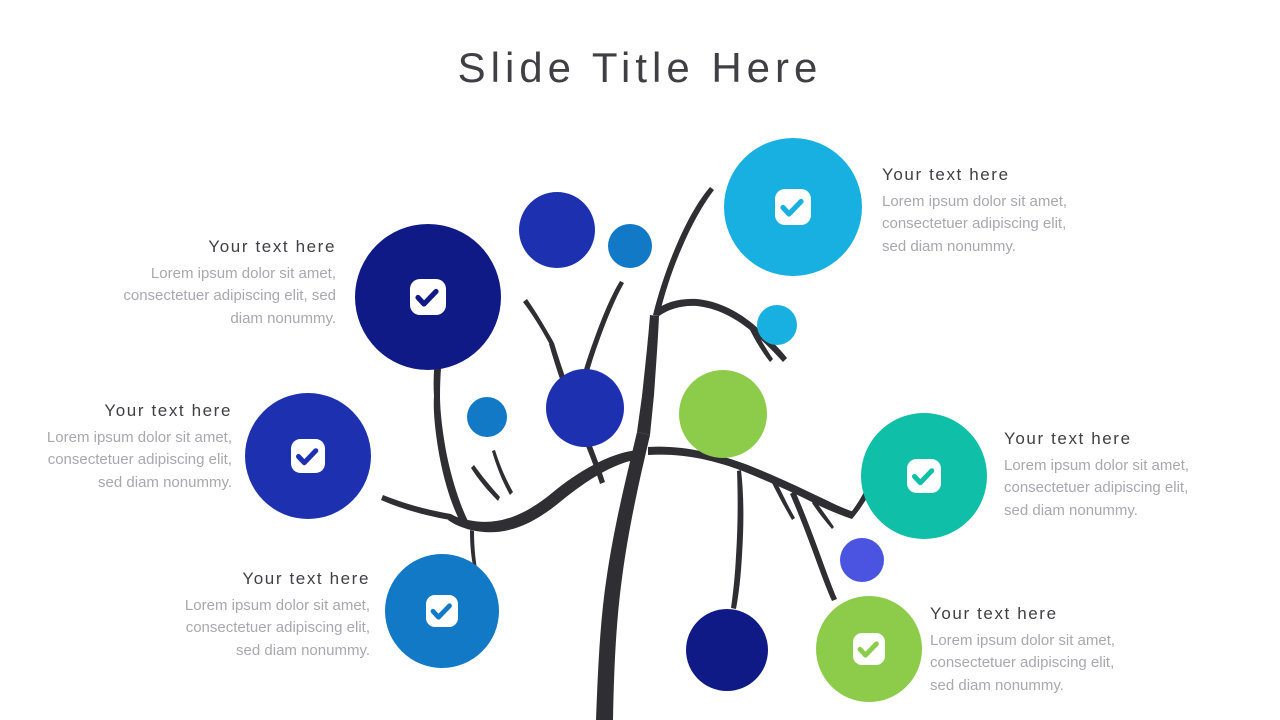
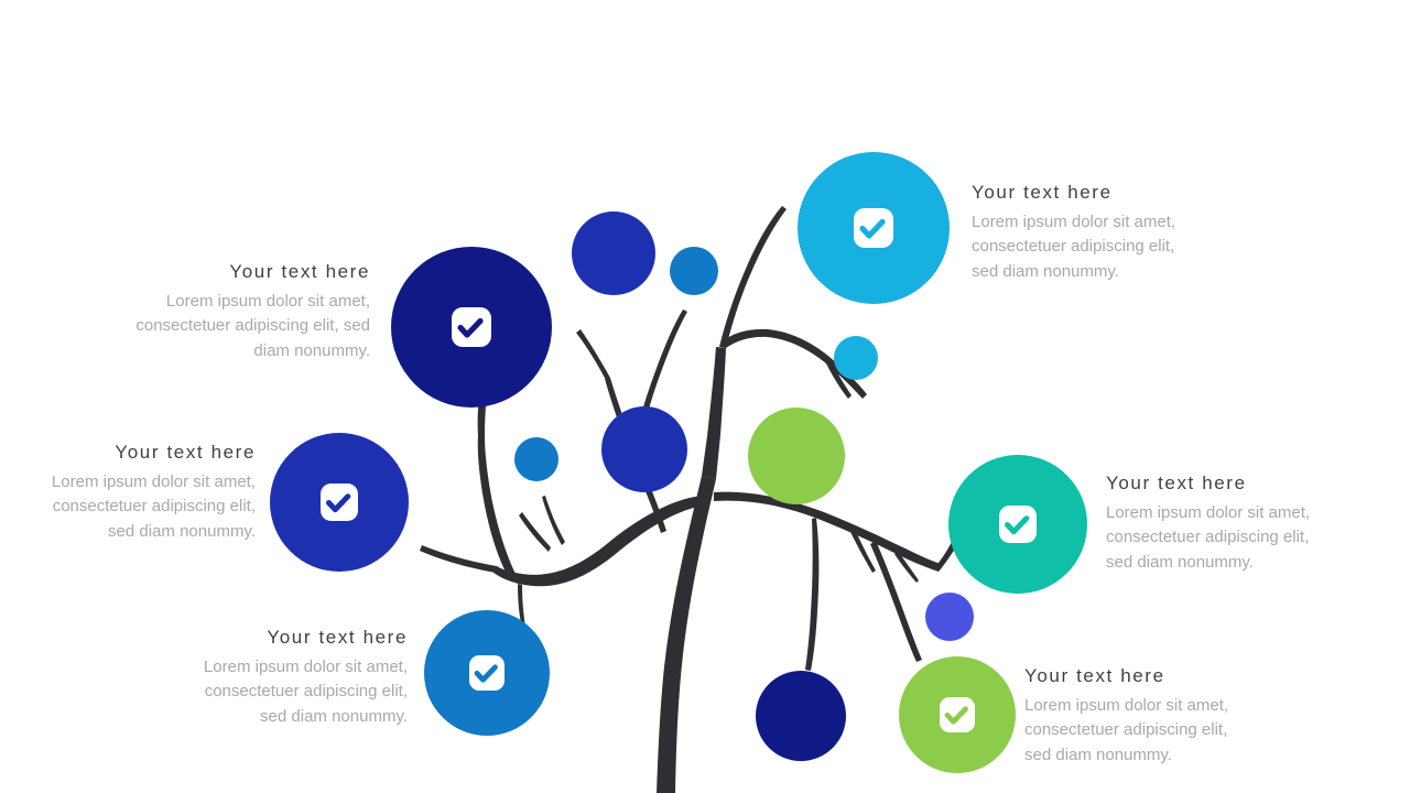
- Slide Title Here
  Your text here
  Lorem ipsum dolor sit amet,
  consectetuer adipiscing elit, sed
  diam nonummy.
  Your text here
  Lorem ipsum dolor sit amet,
  consectetuer adipiscing elit,
  sed diam nonummy.
  Your text here
  Lorem ipsum dolor sit amet,
  consectetuer adipiscing elit,
  sed diam nonummy.
  Your text here
  Lorem ipsum dolor sit amet,
  consectetuer adipiscing elit,
  sed diam nonummy.
  Your text here
  Lorem ipsum dolor sit amet,
  consectetuer adipiscing elit,
  sed diam nonummy.
  Your text here
  Lorem ipsum dolor sit amet,
  consectetuer adipiscing elit,
  sed diam nonummy.
